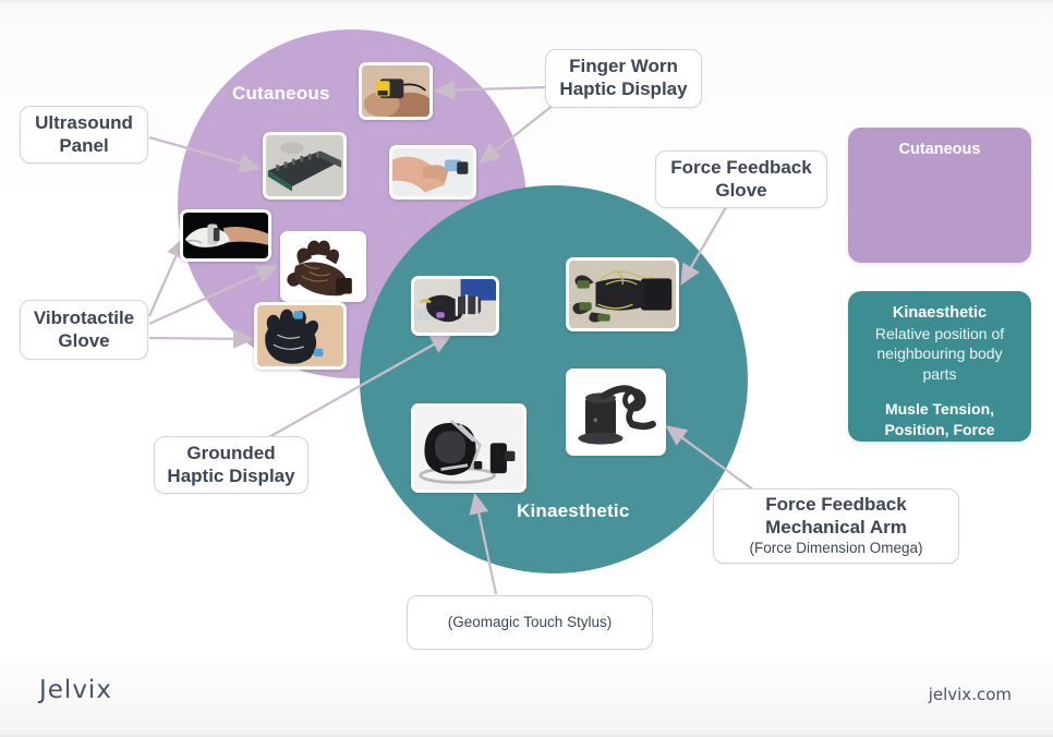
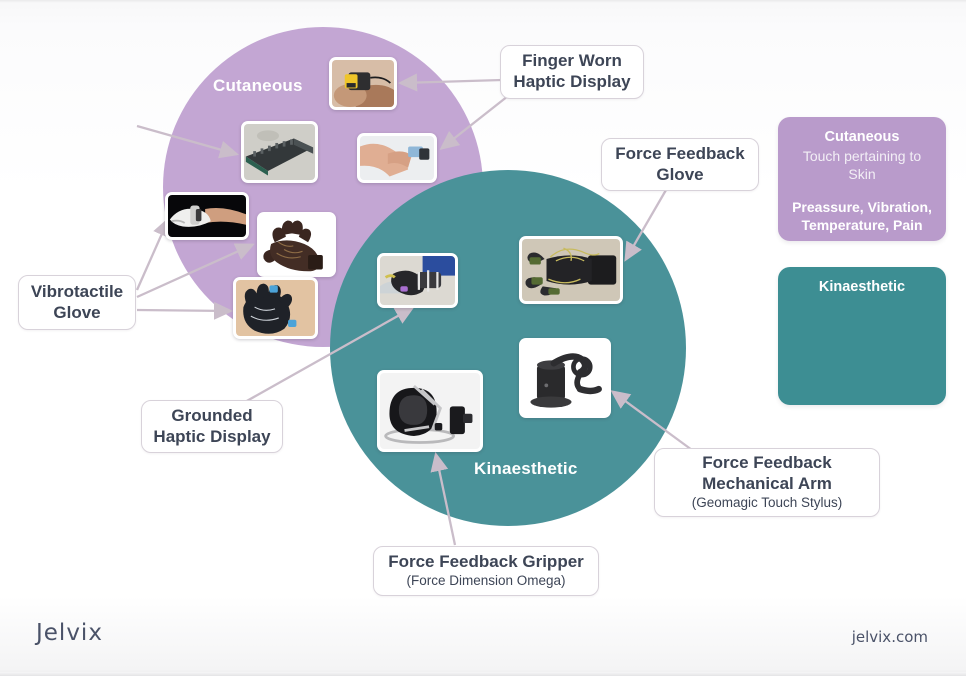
  Cutaneous
  Kinaesthetic
- Ultrasound
- Panel
  Vibrotactile
  Glove
  Grounded
  Haptic Display
  Finger Worn
  Haptic Display
  Force Feedback
  Glove
  Force Feedback
  Mechanical Arm
- (Force Dimension Omega)
+ (Geomagic Touch Stylus)
+ Force Feedback Gripper
- (Geomagic Touch Stylus)
+ (Force Dimension Omega)
  Cutaneous
+ Touch pertaining to Skin
+ Preassure, Vibration, Temperature, Pain
  Kinaesthetic
- Relative position of neighbouring body parts
- Musle Tension, Position, Force
  Jelvix
  jelvix.com
